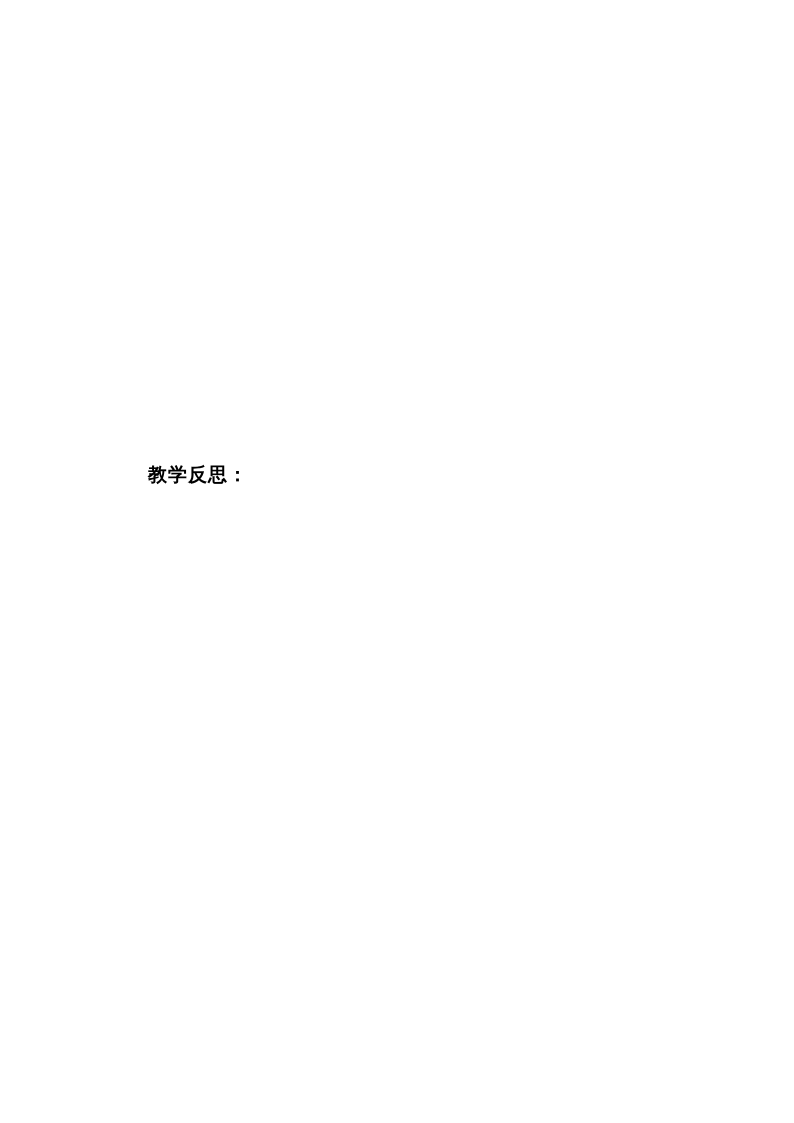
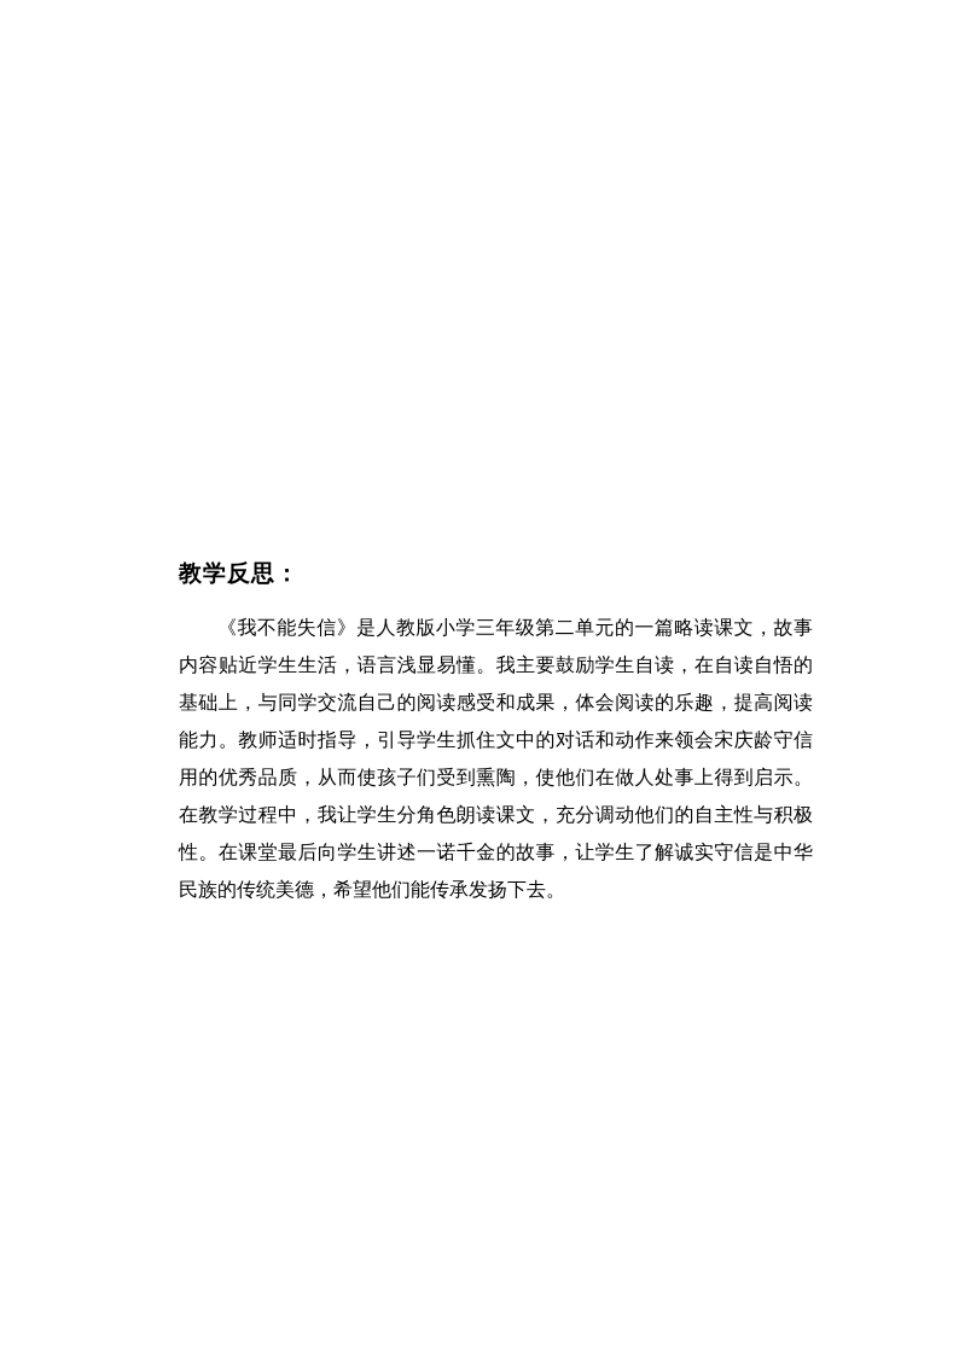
  教学反思：
+ 《我不能失信》是人教版小学三年级第二单元的一篇略读课文，故事内容贴近学生生活，语言浅显易懂。我主要鼓励学生自读，在自读自悟的基础上，与同学交流自己的阅读感受和成果，体会阅读的乐趣，提高阅读能力。教师适时指导，引导学生抓住文中的对话和动作来领会宋庆龄守信用的优秀品质，从而使孩子们受到熏陶，使他们在做人处事上得到启示。在教学过程中，我让学生分角色朗读课文，充分调动他们的自主性与积极性。在课堂最后向学生讲述一诺千金的故事，让学生了解诚实守信是中华民族的传统美德，希望他们能传承发扬下去。
